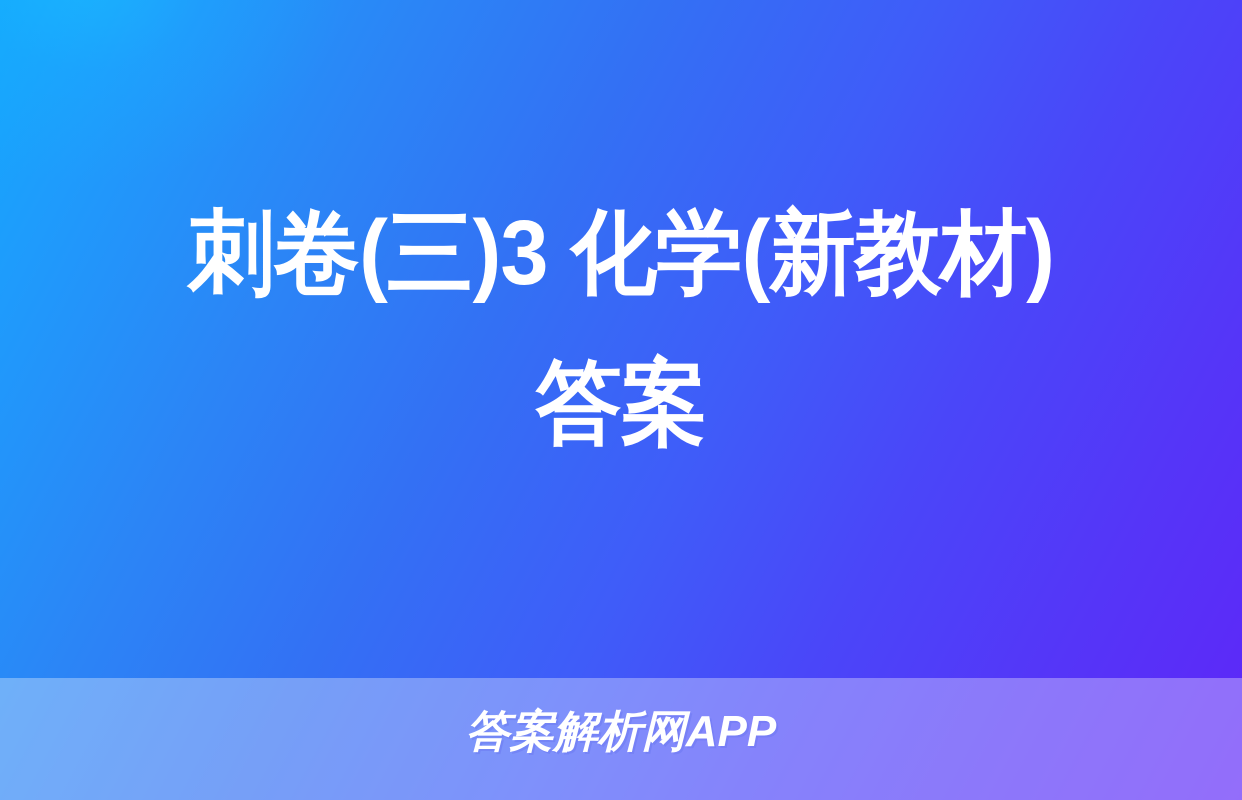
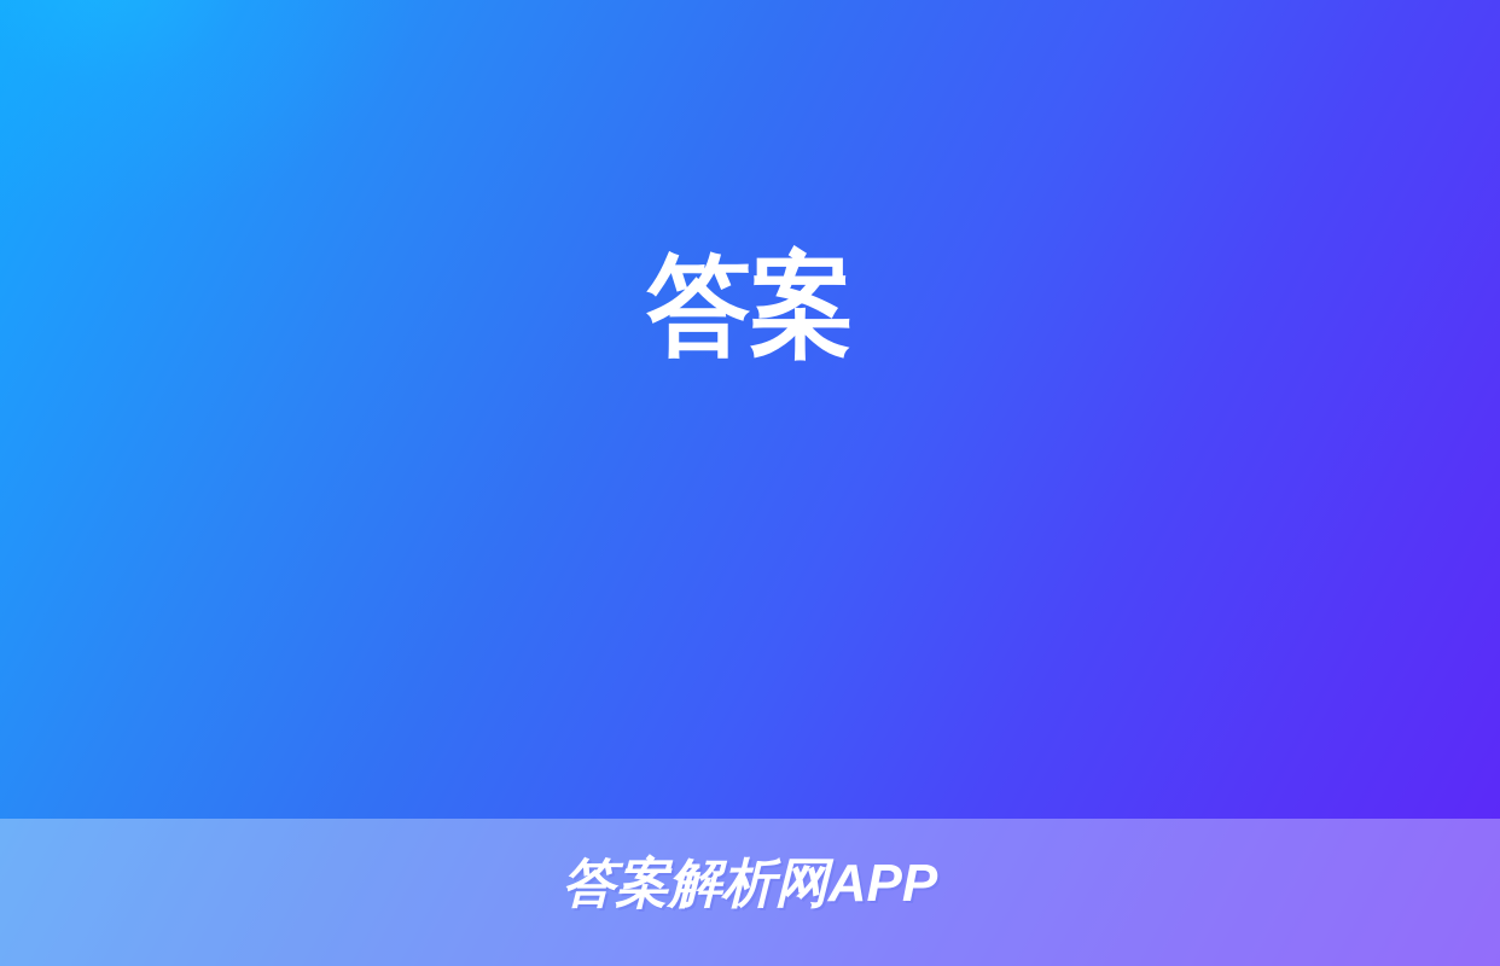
- 刺卷(三)3 化学(新教材)
  答案
  答案解析网APP
